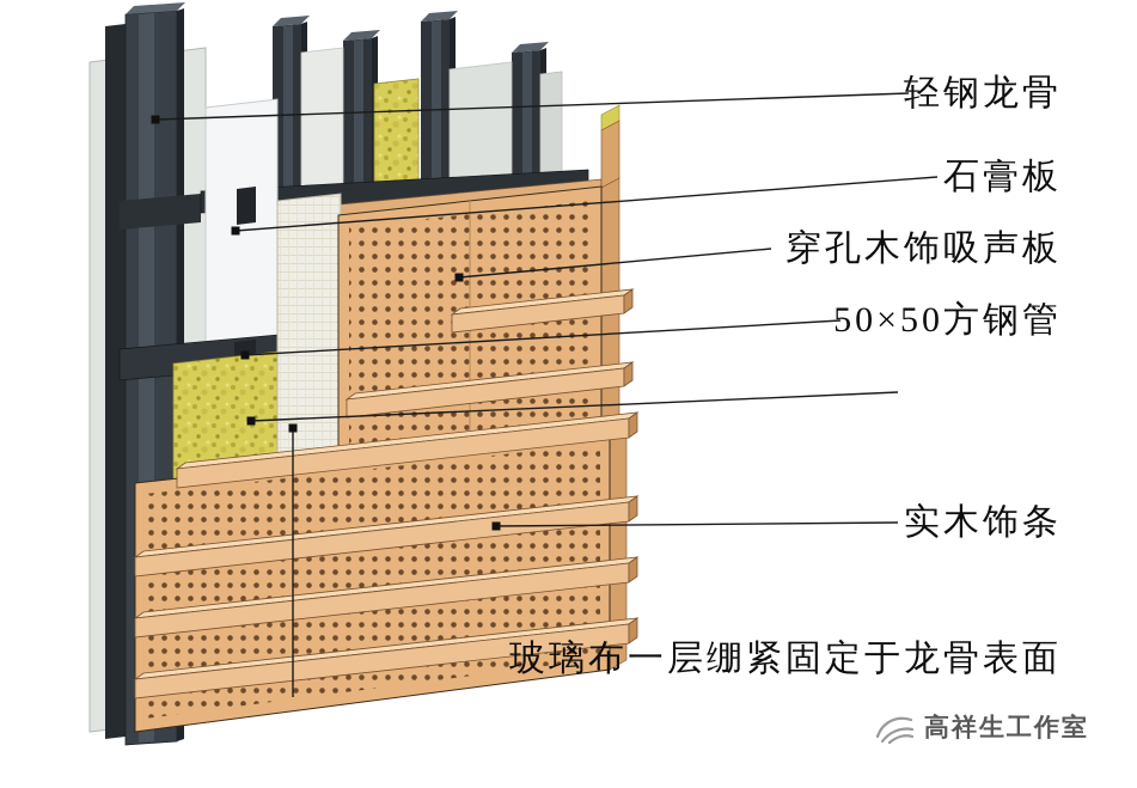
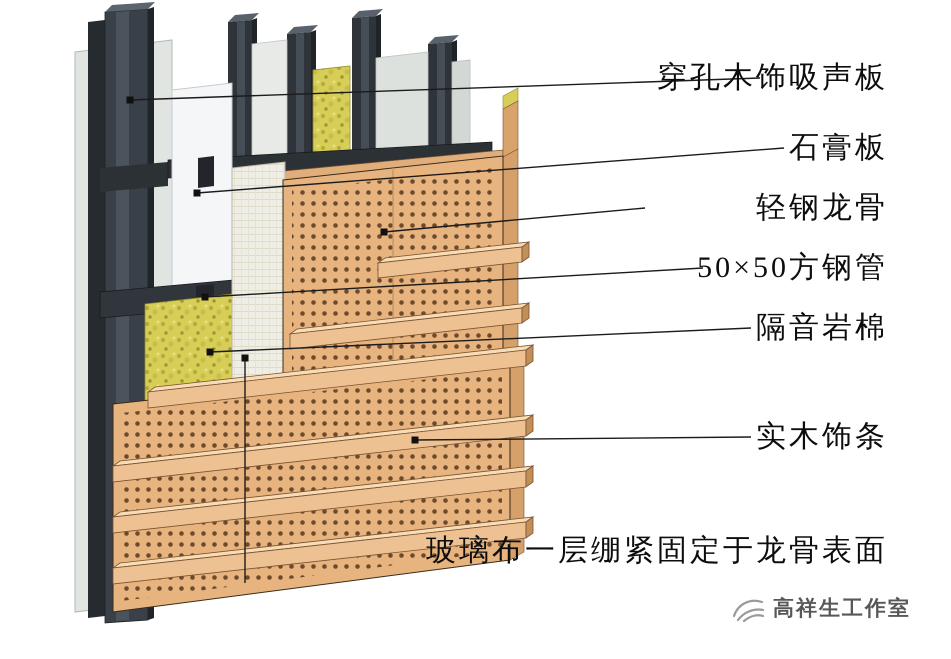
- 轻钢龙骨
+ 穿孔木饰吸声板
  石膏板
- 穿孔木饰吸声板
+ 轻钢龙骨
  50×50方钢管
+ 隔音岩棉
  实木饰条
  玻璃布一层绷紧固定于龙骨表面
  高祥生工作室
